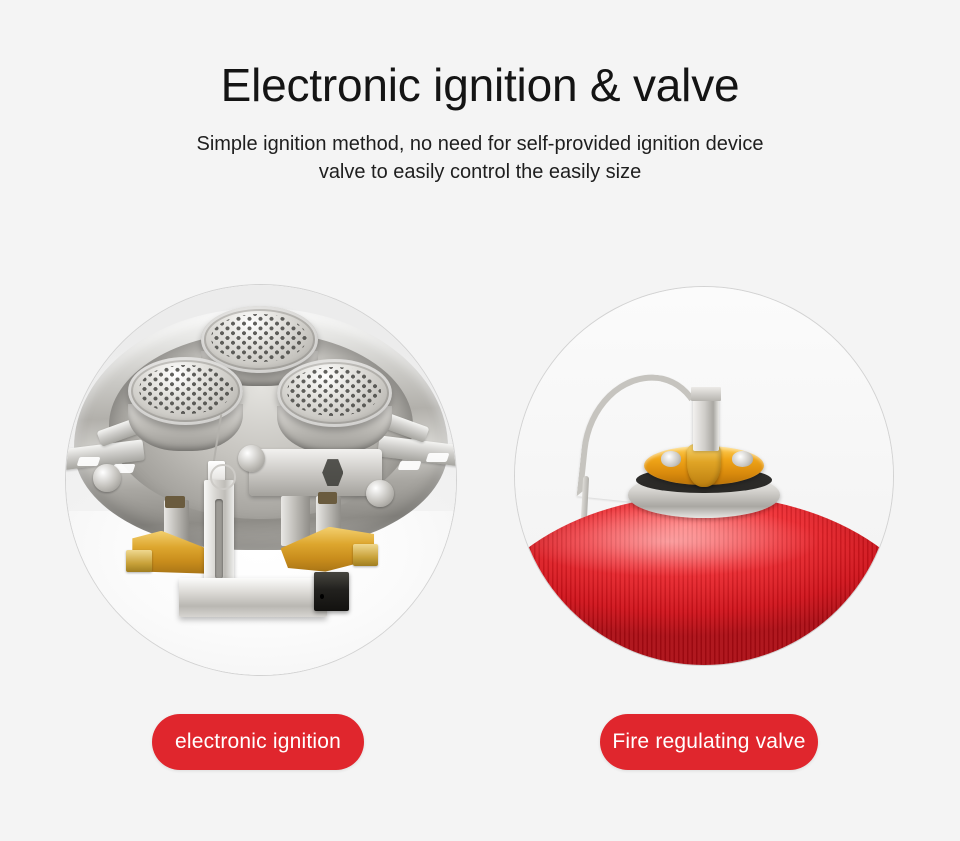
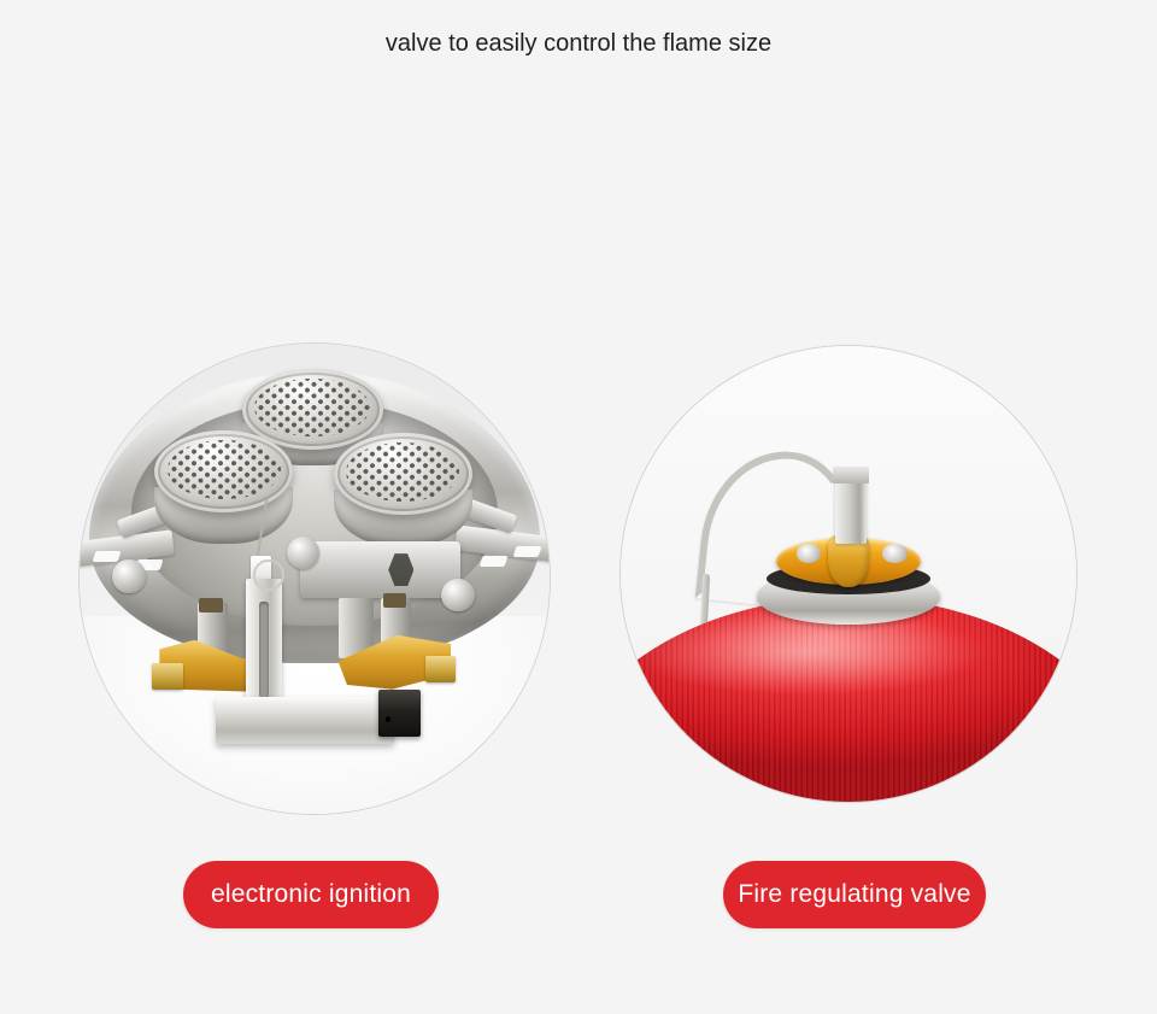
- Electronic ignition & valve
- Simple ignition method, no need for self-provided ignition device
- valve to easily control the easily size
+ valve to easily control the flame size
  electronic ignition
  Fire regulating valve
